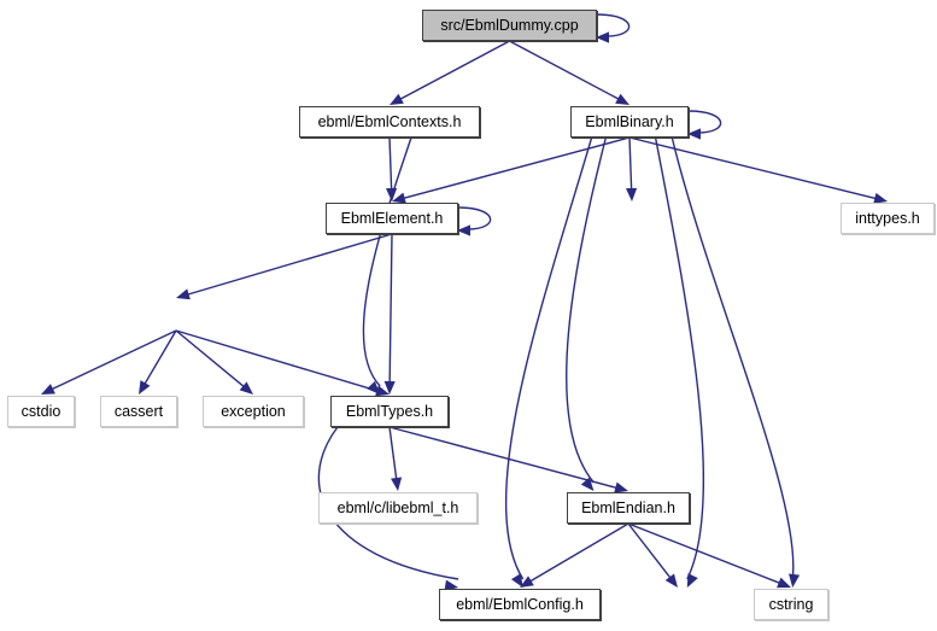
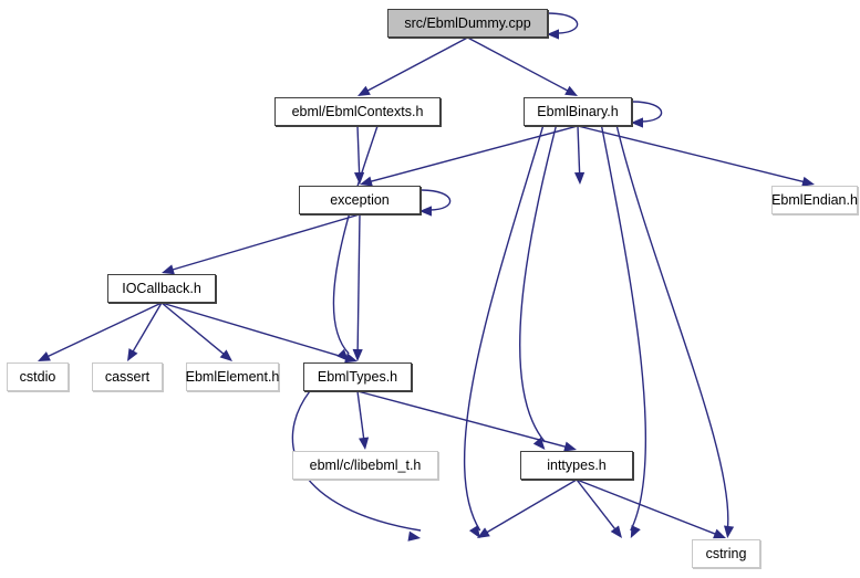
  src/EbmlDummy.cpp
  ebml/EbmlContexts.h
  EbmlBinary.h
- EbmlElement.h
+ exception
- inttypes.h
+ EbmlEndian.h
+ IOCallback.h
  cstdio
  cassert
- exception
+ EbmlElement.h
  EbmlTypes.h
  ebml/c/libebml_t.h
- EbmlEndian.h
+ inttypes.h
- ebml/EbmlConfig.h
  cstring
